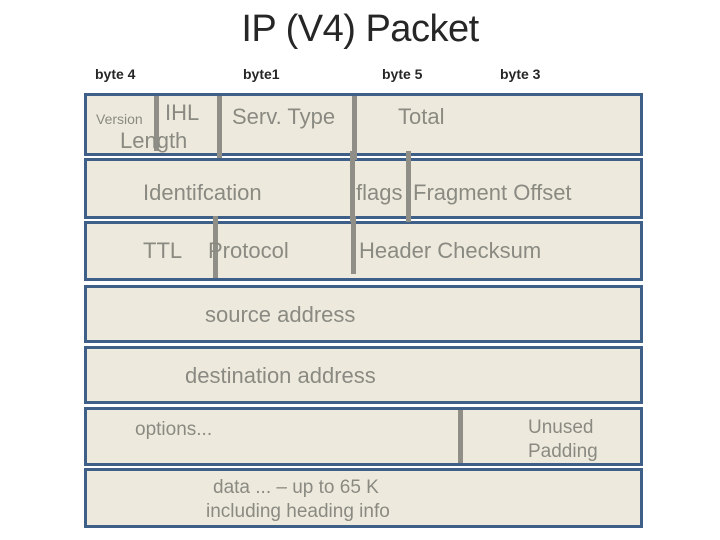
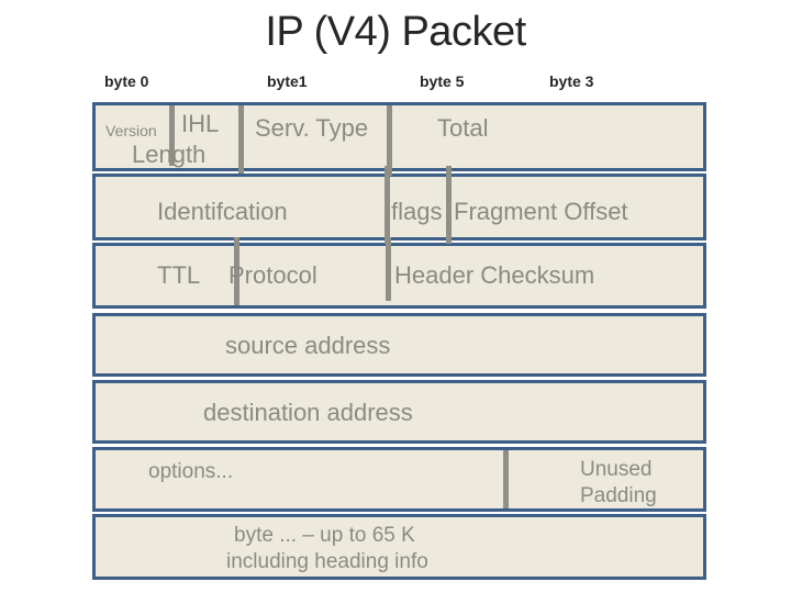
  IP (V4) Packet
- byte 4
+ byte 0
  byte1
  byte 5
  byte 3
  Version
  IHL
  Length
  Serv. Type
  Total
  Identifcation
  flags
  Fragment Offset
  TTL
  Protocol
  Header Checksum
  source address
  destination address
  options...
  Unused
  Padding
- data ... – up to 65 K
+ byte ... – up to 65 K
  including heading info
